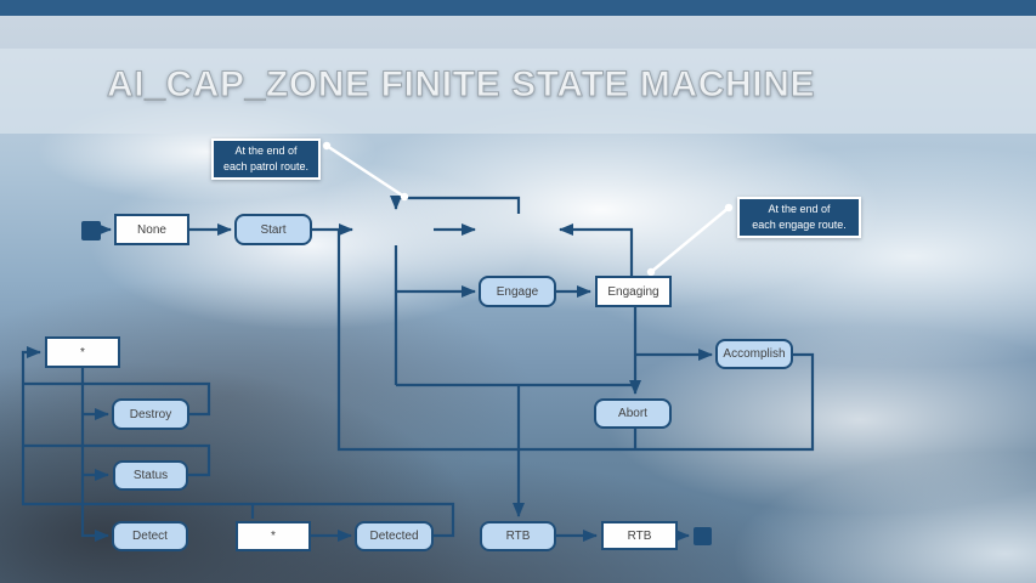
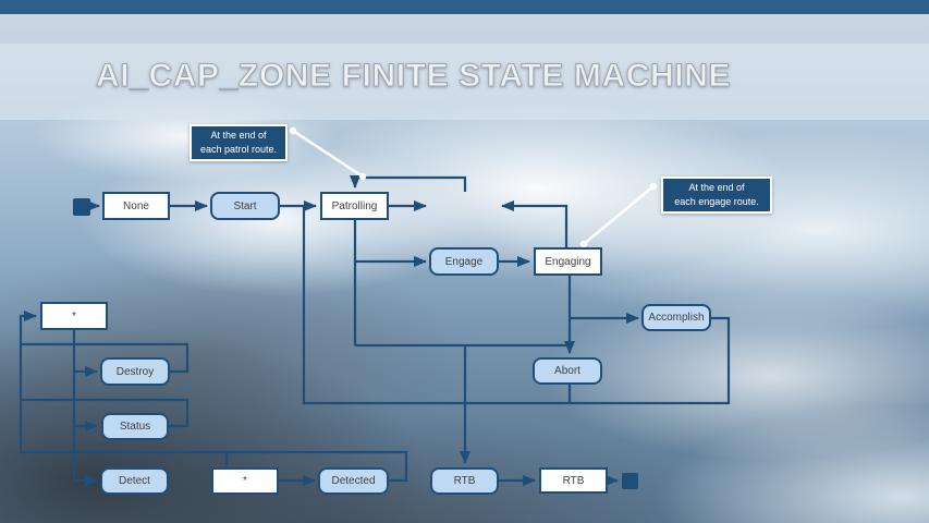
  AI_CAP_ZONE FINITE STATE MACHINE
  None
  Start
+ Patrolling
  Engage
  Engaging
  Accomplish
  Abort
  *
  Destroy
  Status
  Detect
  *
  Detected
  RTB
  RTB
  At the end of
  each patrol route.
  At the end of
  each engage route.
